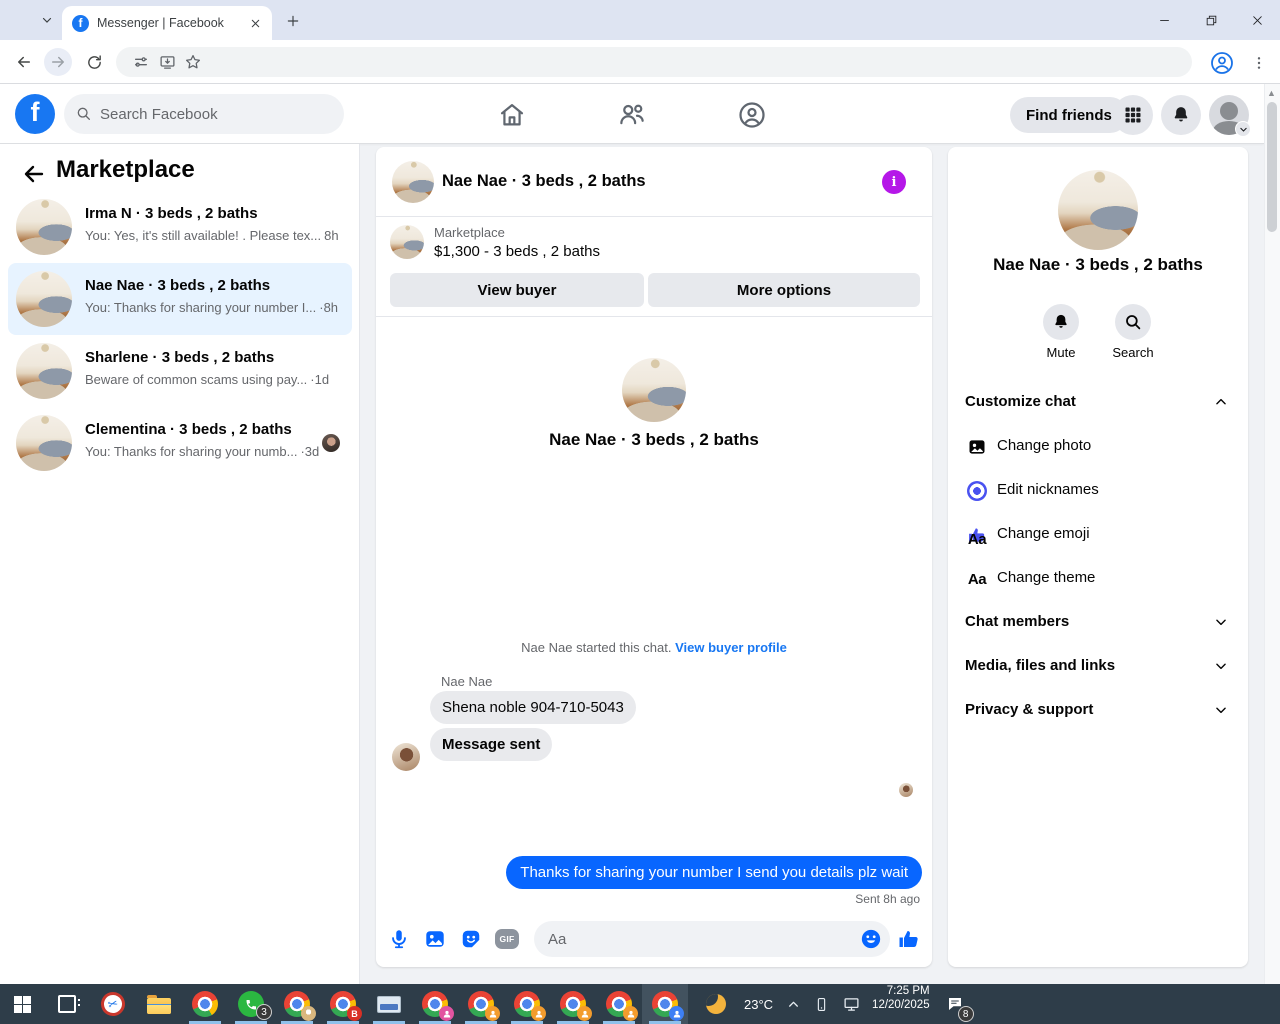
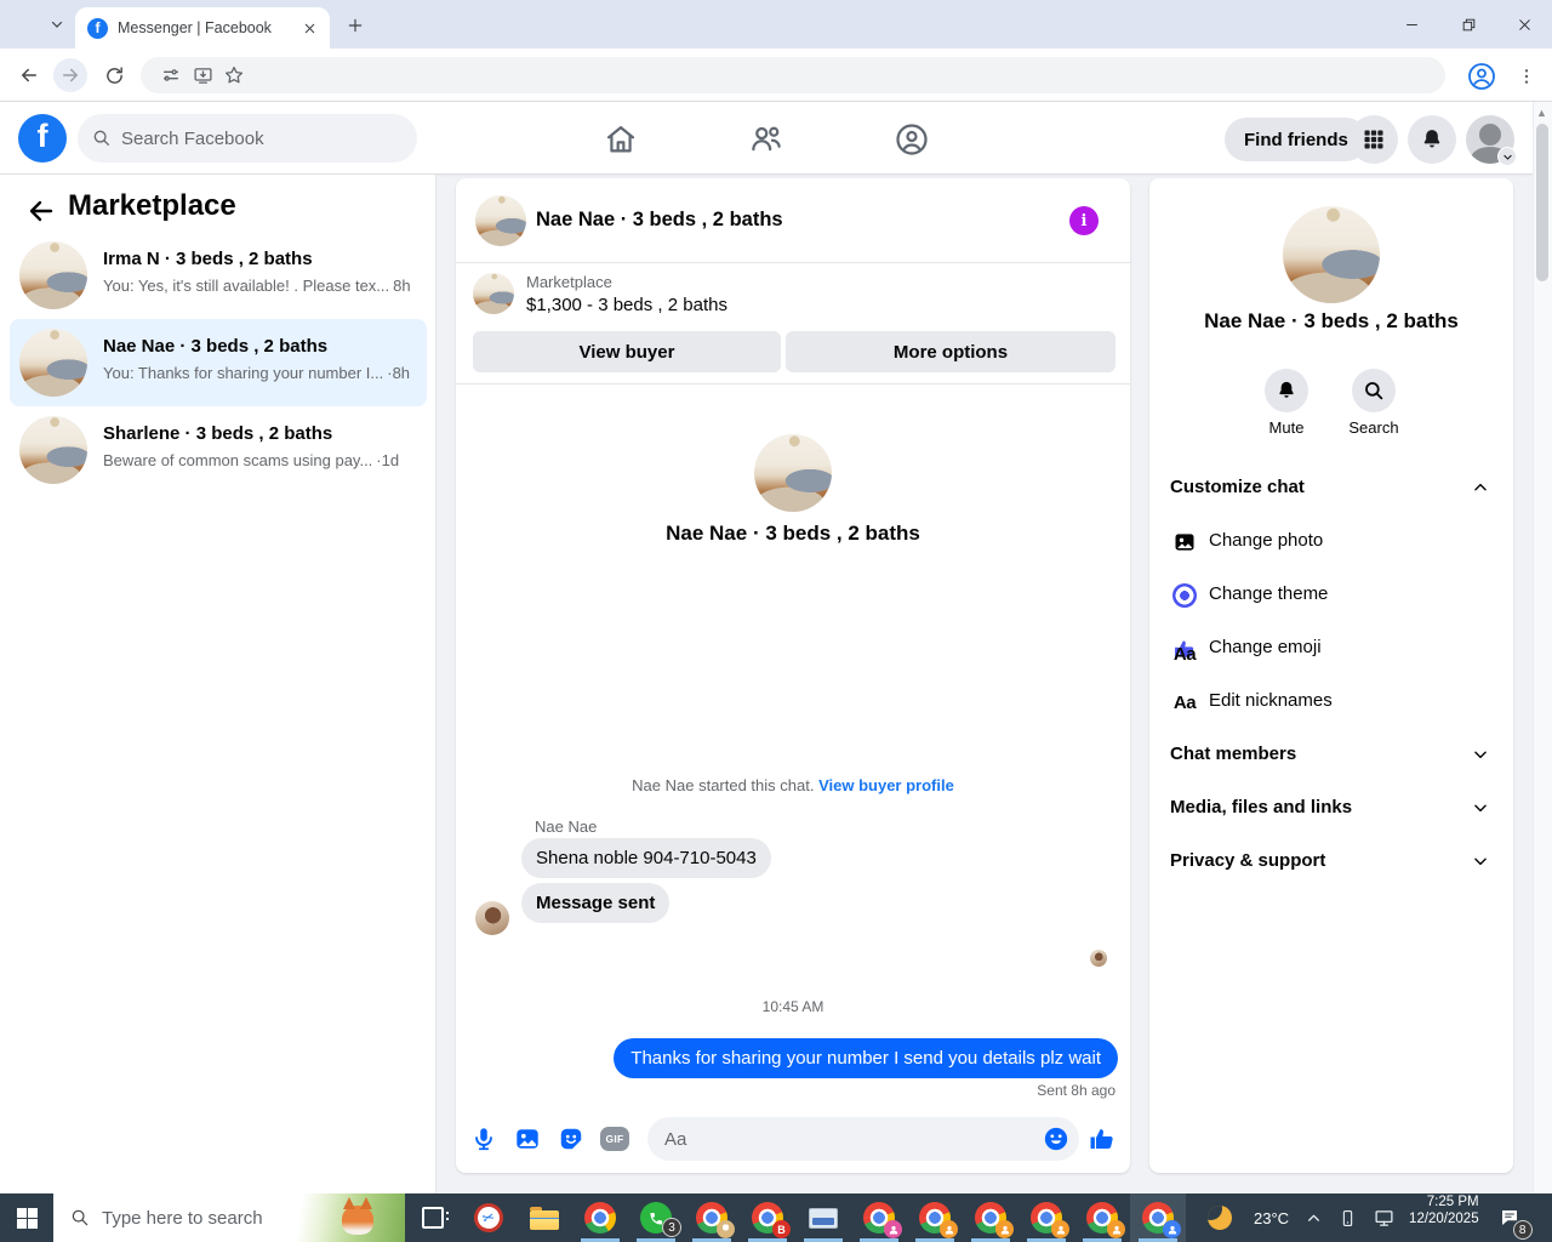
  f
  Messenger | Facebook
  f
  Search Facebook
  Find friends
  Marketplace
  Irma N · 3 beds , 2 baths
  You: Yes, it's still available! . Please tex... 8h
  Nae Nae · 3 beds , 2 baths
  You: Thanks for sharing your number I... ·8h
  Sharlene · 3 beds , 2 baths
  Beware of common scams using pay... ·1d
- Clementina · 3 beds , 2 baths
- You: Thanks for sharing your numb... ·3d
  Nae Nae · 3 beds , 2 baths
  i
  Marketplace
  $1,300 - 3 beds , 2 baths
  View buyer
  More options
  Nae Nae · 3 beds , 2 baths
  Nae Nae started this chat. View buyer profile
  Nae Nae
  Shena noble 904-710-5043
  Message sent
+ 10:45 AM
  Thanks for sharing your number I send you details plz wait
  Sent 8h ago
  GIF
  Aa
  Nae Nae · 3 beds , 2 baths
  Mute
  Search
  Customize chat
  Change photo
- Edit nicknames
+ Change theme
  Change emoji
  Aa
  Aa
- Change theme
+ Edit nicknames
  Chat members
  Media, files and links
  Privacy & support
  ▲
+ Type here to search
  3
  B
  23°C
  7:25 PM
  12/20/2025
  8
